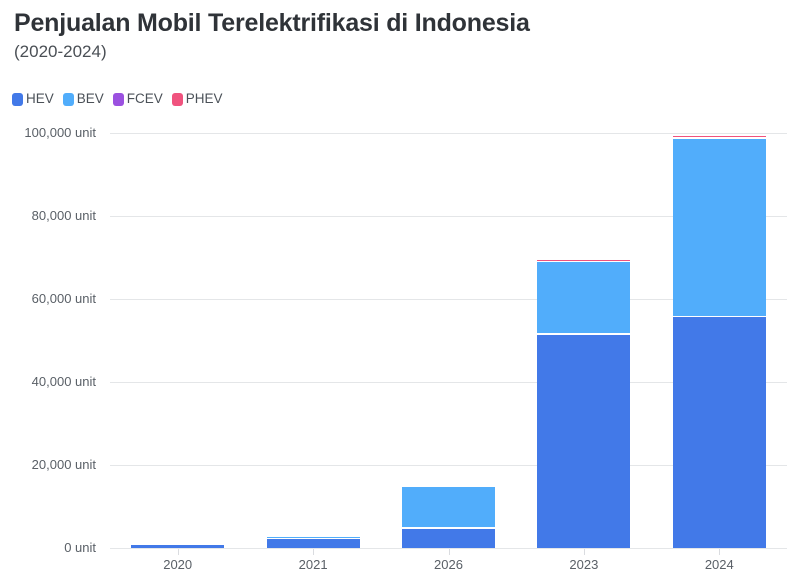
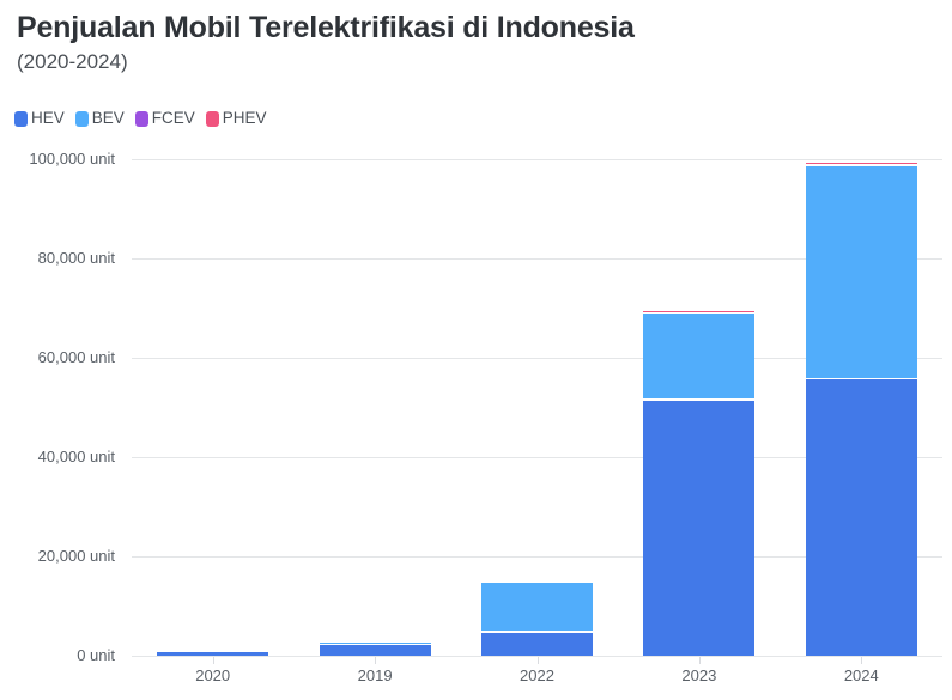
  Penjualan Mobil Terelektrifikasi di Indonesia
  (2020-2024)
  HEV
  BEV
  FCEV
  PHEV
  0 unit
  20,000 unit
  40,000 unit
  60,000 unit
  80,000 unit
  100,000 unit
  2020
- 2021
+ 2019
- 2026
+ 2022
  2023
  2024
